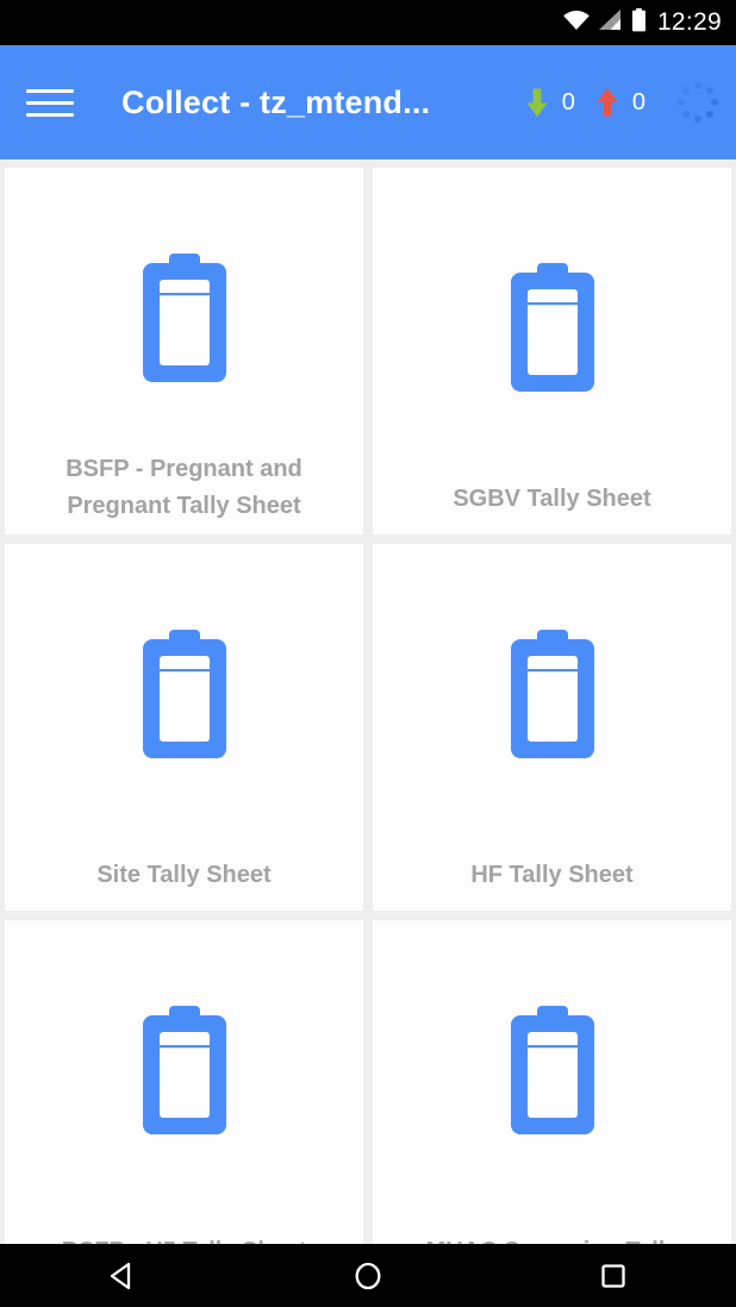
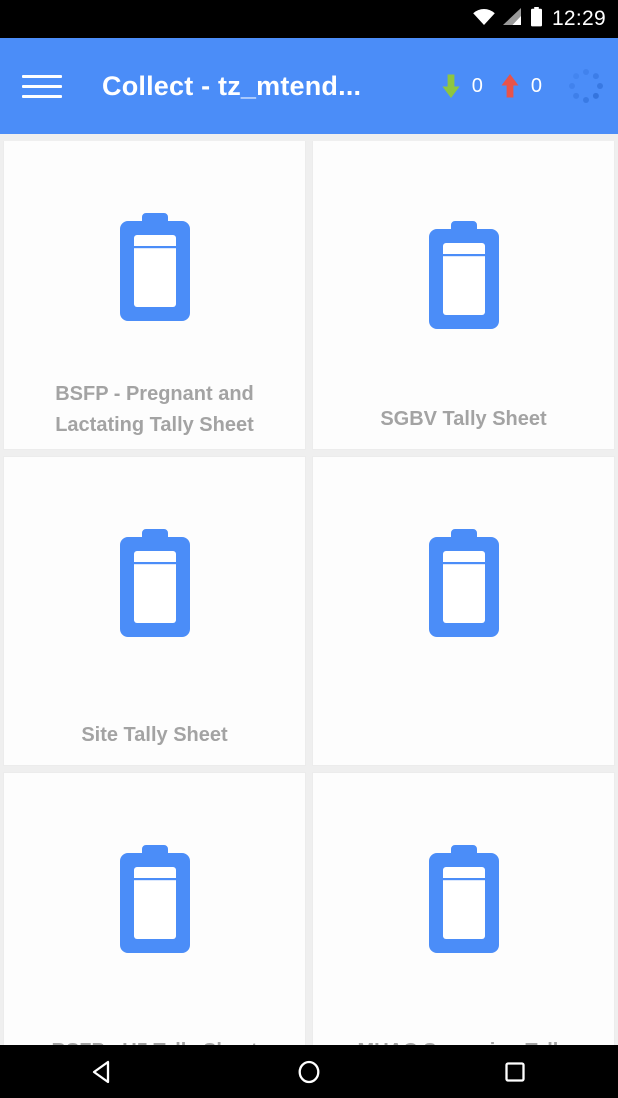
  12:29
  Collect - tz_mtend...
  0
  0
- BSFP - Pregnant and Pregnant Tally Sheet
+ BSFP - Pregnant and Lactating Tally Sheet
  SGBV Tally Sheet
  Site Tally Sheet
- HF Tally Sheet
